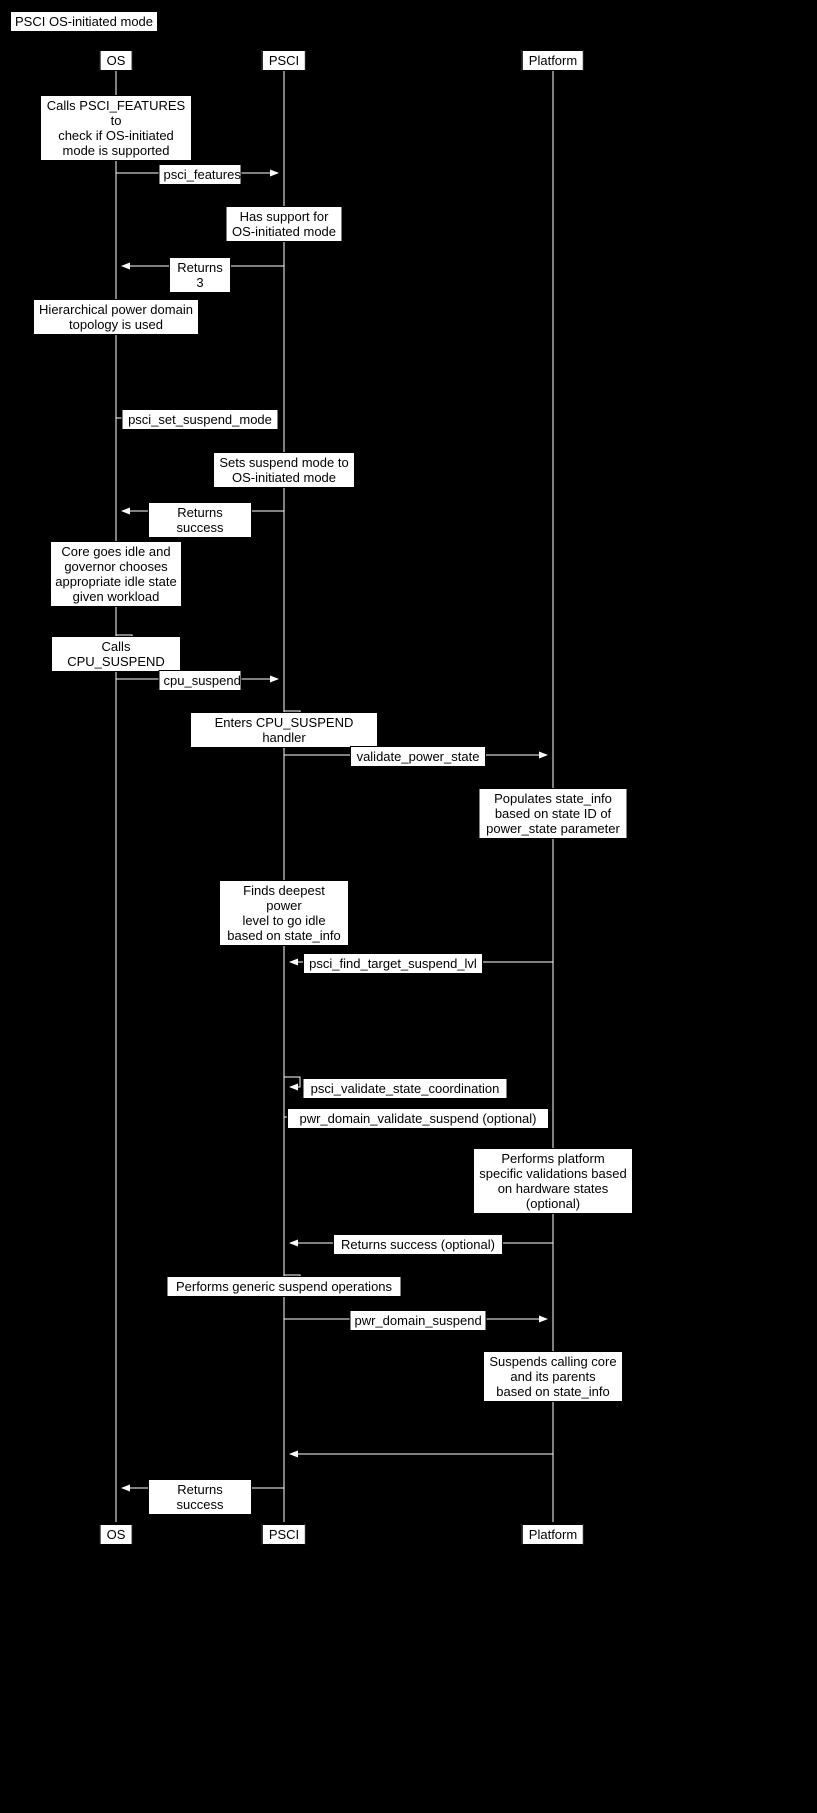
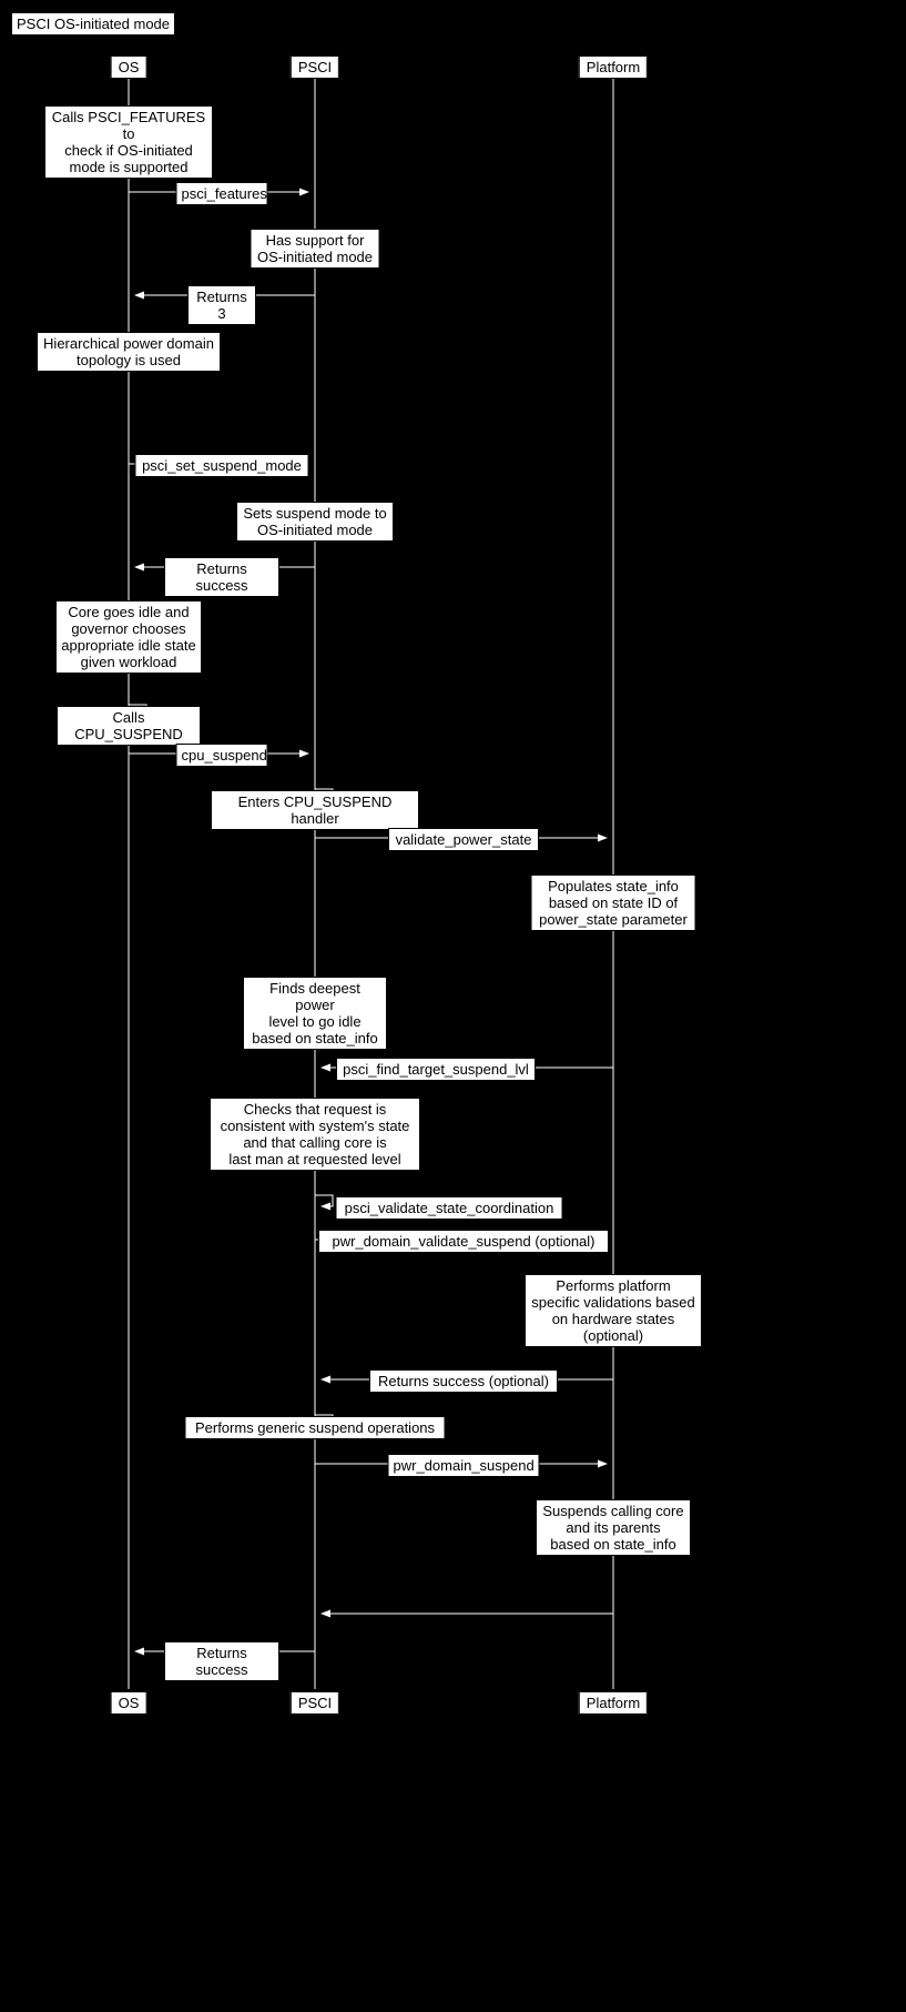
  PSCI OS-initiated mode
  OS
  PSCI
  Platform
  Calls PSCI_FEATURES to
  check if OS-initiated
  mode is supported
  psci_features
  Has support for
  OS-initiated mode
  Returns 3
  Hierarchical power domain
  topology is used
  psci_set_suspend_mode
  Sets suspend mode to
  OS-initiated mode
  Returns success
  Core goes idle and
  governor chooses
  appropriate idle state
  given workload
  Calls CPU_SUSPEND
  cpu_suspend
  Enters CPU_SUSPEND handler
  validate_power_state
  Populates state_info
  based on state ID of
  power_state parameter
  Finds deepest power
  level to go idle
  based on state_info
  psci_find_target_suspend_lvl
+ Checks that request is
+ consistent with system's state
+ and that calling core is
+ last man at requested level
  psci_validate_state_coordination
  pwr_domain_validate_suspend (optional)
  Performs platform
  specific validations based
  on hardware states
  (optional)
  Returns success (optional)
  Performs generic suspend operations
  pwr_domain_suspend
  Suspends calling core
  and its parents
  based on state_info
  Returns success
  OS
  PSCI
  Platform
